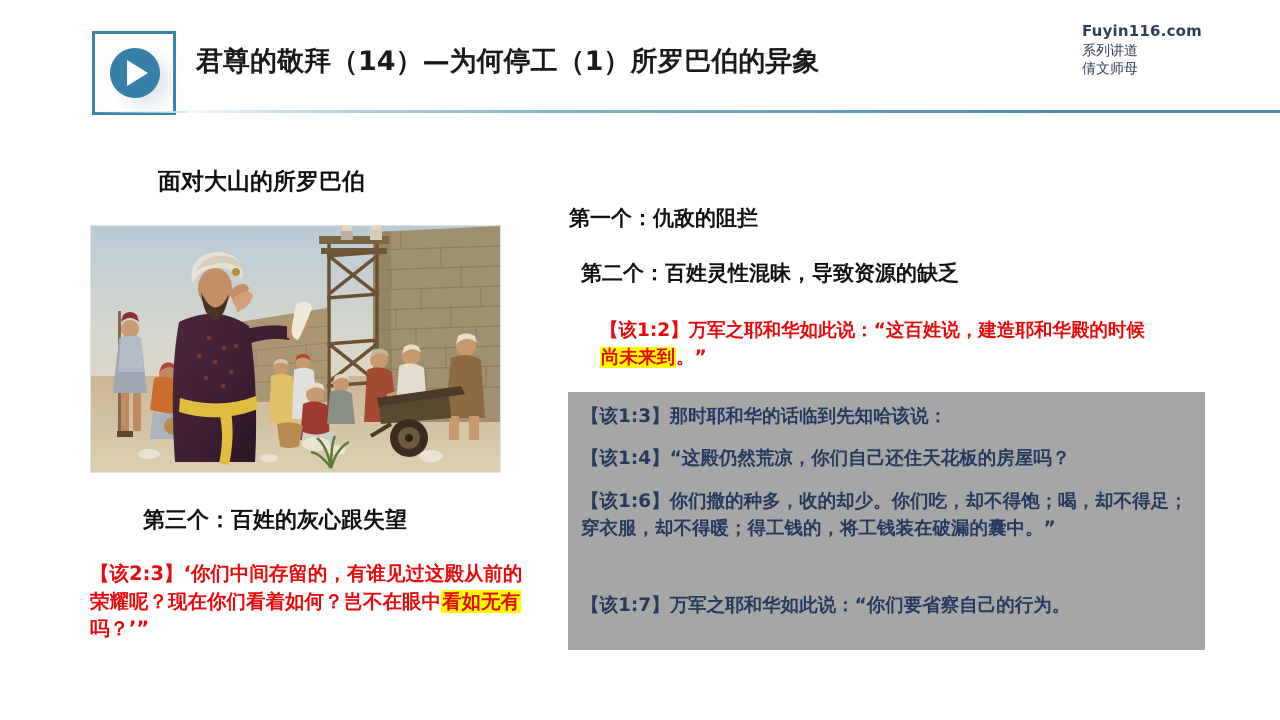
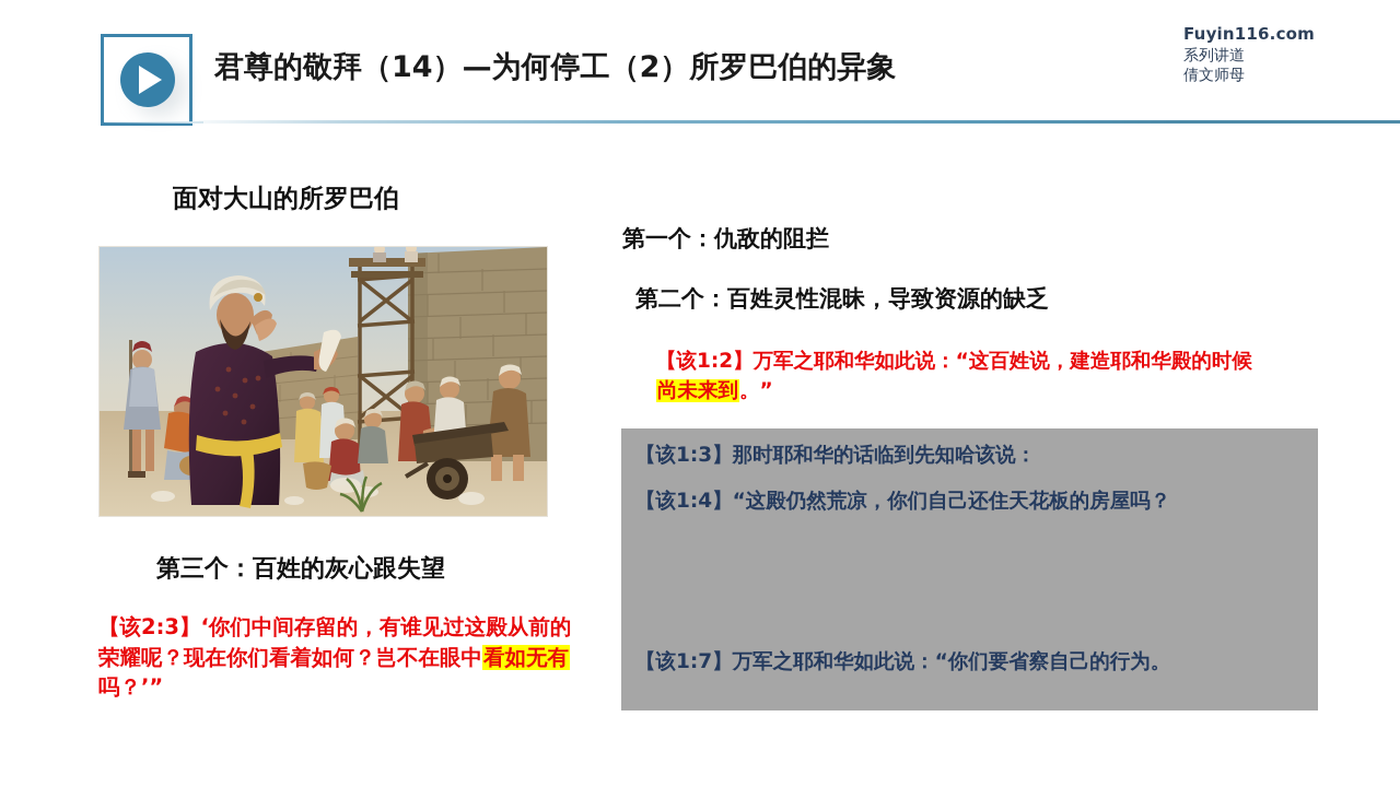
- 君尊的敬拜（14）—为何停工（1）所罗巴伯的异象
+ 君尊的敬拜（14）—为何停工（2）所罗巴伯的异象
  Fuyin116.com
  系列讲道
  倩文师母
  面对大山的所罗巴伯
  第三个：百姓的灰心跟失望
  【该2:3】‘你们中间存留的，有谁见过这殿从前的荣耀呢？现在你们看着如何？岂不在眼中看如无有吗？’”
  第一个：仇敌的阻拦
  第二个：百姓灵性混昧，导致资源的缺乏
  【该1:2】万军之耶和华如此说：“这百姓说，建造耶和华殿的时候尚未来到。”
  【该1:3】那时耶和华的话临到先知哈该说：
  【该1:4】“这殿仍然荒凉，你们自己还住天花板的房屋吗？
- 【该1:6】你们撒的种多，收的却少。你们吃，却不得饱；喝，却不得足；穿衣服，却不得暖；得工钱的，将工钱装在破漏的囊中。”
  【该1:7】万军之耶和华如此说：“你们要省察自己的行为。
